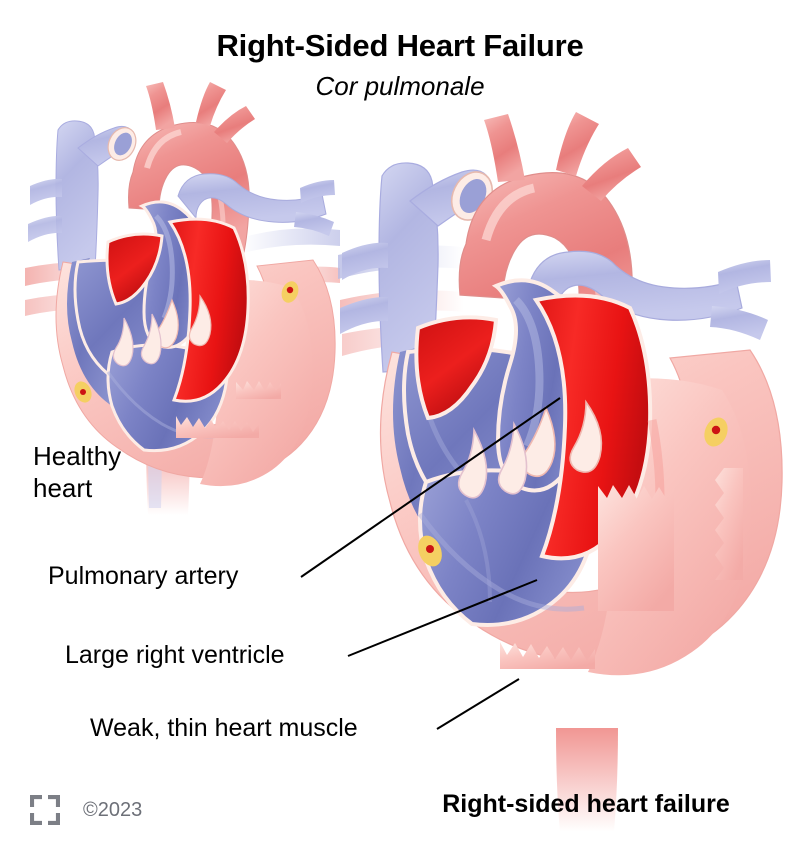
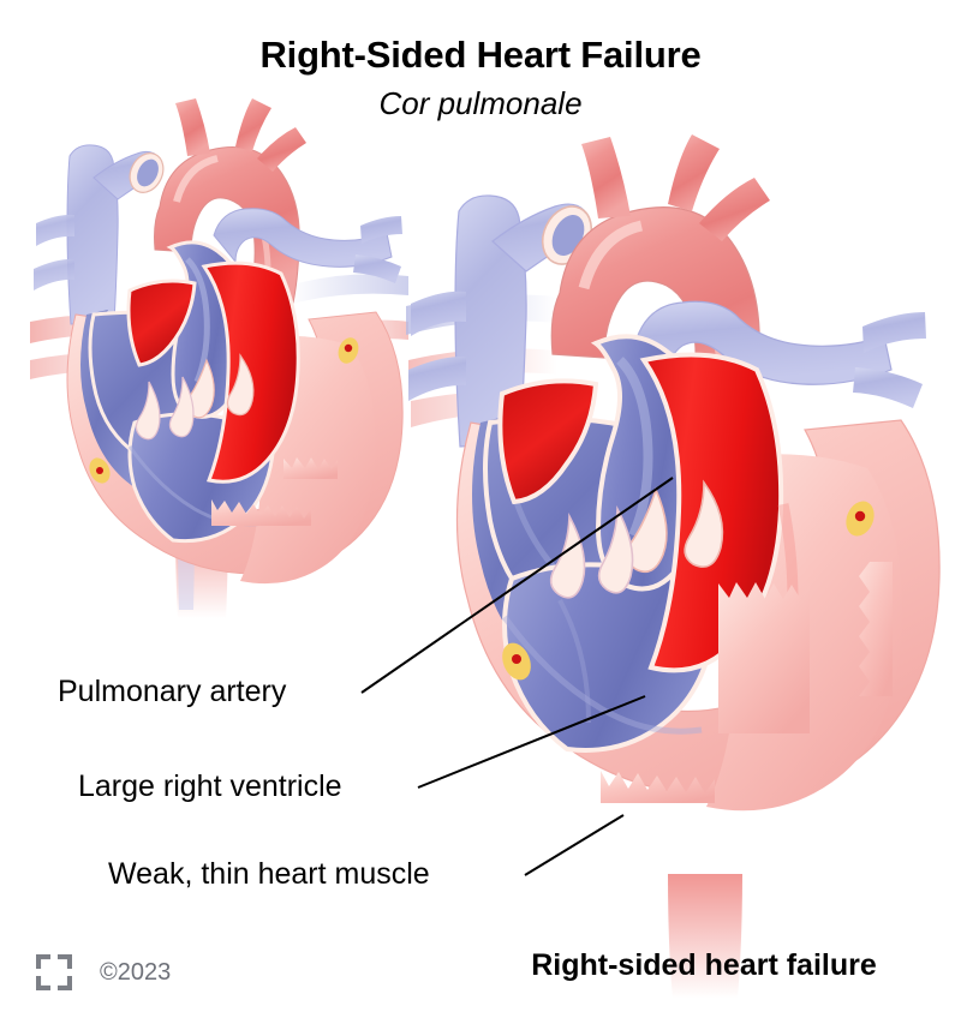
  Right-Sided Heart Failure
  Cor pulmonale
- Healthy
- heart
  Pulmonary artery
  Large right ventricle
  Weak, thin heart muscle
  Right-sided heart failure
  ©2023
